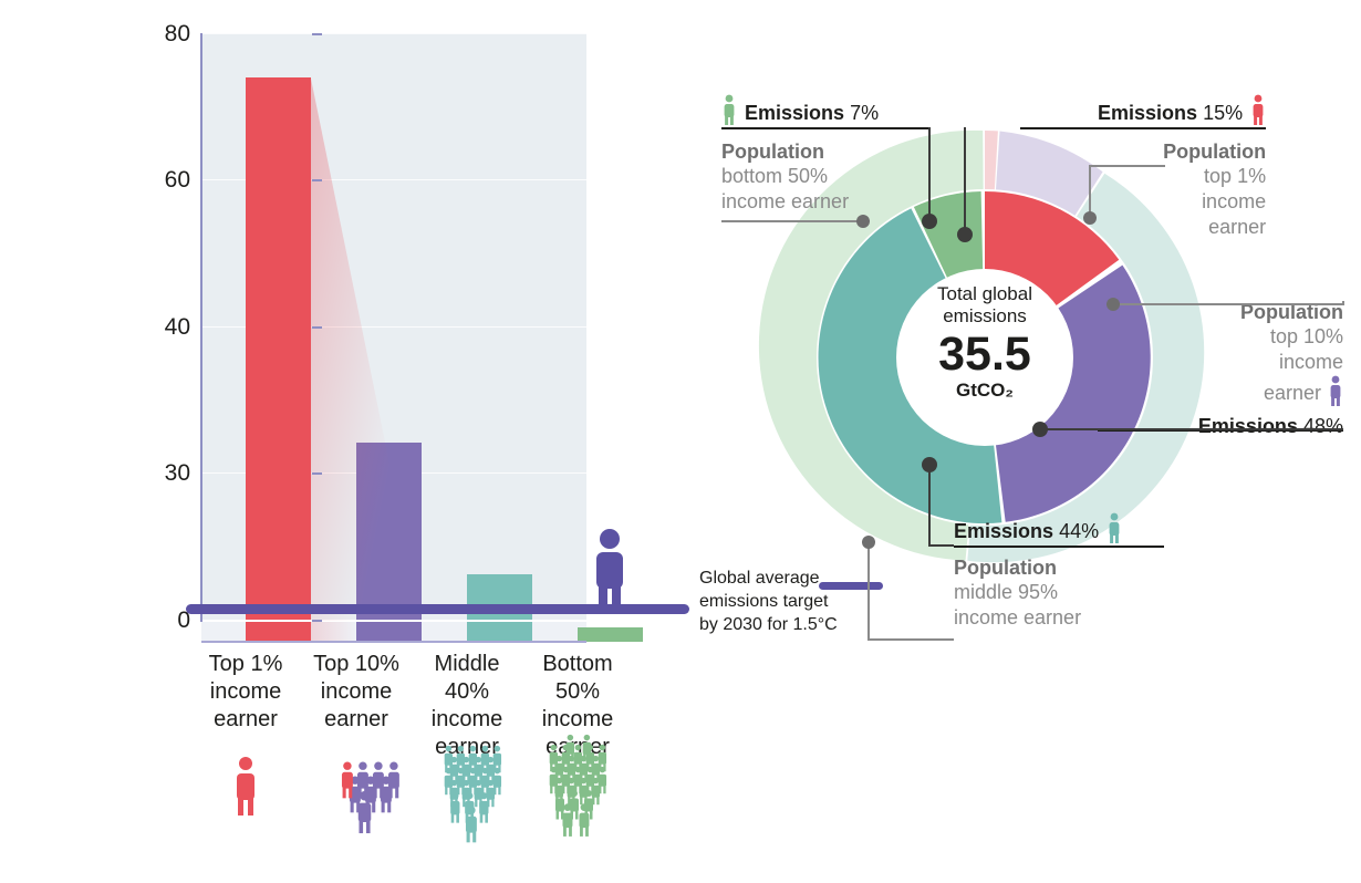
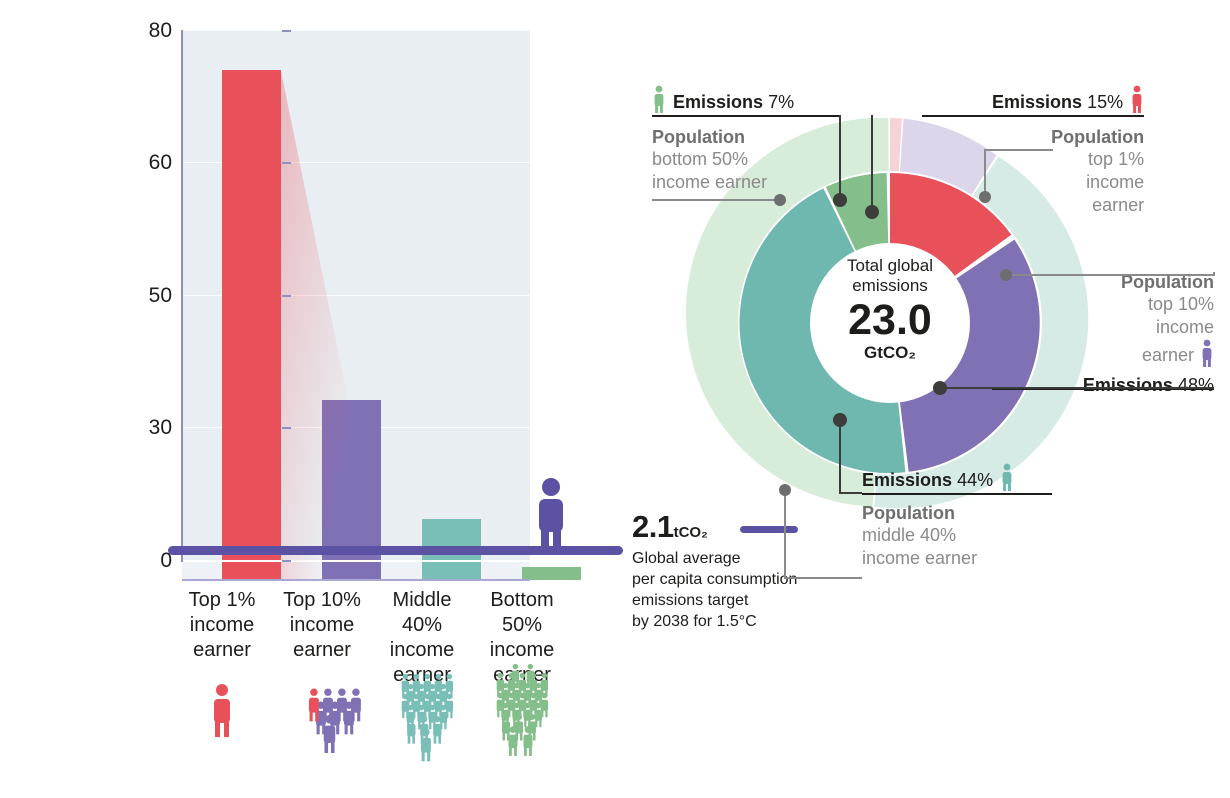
  80
  60
- 40
+ 50
  30
  0
  Top 1%
  income
  earner
  Top 10%
  income
  earner
  Middle
  40%
  income
  Bottom
  50%
  income
+ 2.1tCO₂
  Global average
+ per capita consumption
  emissions target
- by 2030 for 1.5°C
+ by 2038 for 1.5°C
  Total global
  emissions
- 35.5
+ 23.0
  GtCO₂
  Emissions 7%
  Population
  bottom 50%
  income earner
  Emissions 15%
  Population
  top 1%
  income
  earner
  Population
  top 10%
  income
  earner
  Emissions 48%
  Emissions 44%
  Population
- middle 95%
+ middle 40%
  income earner
